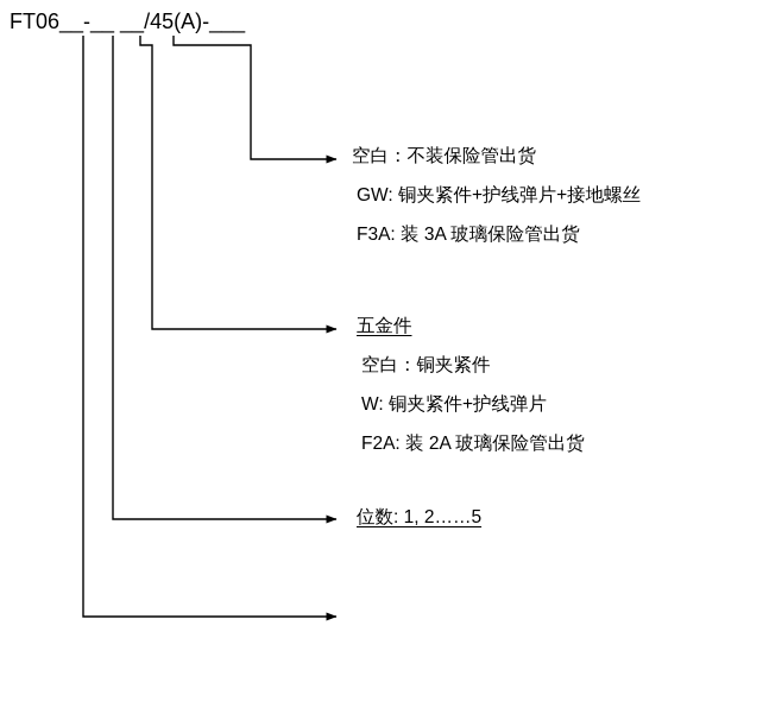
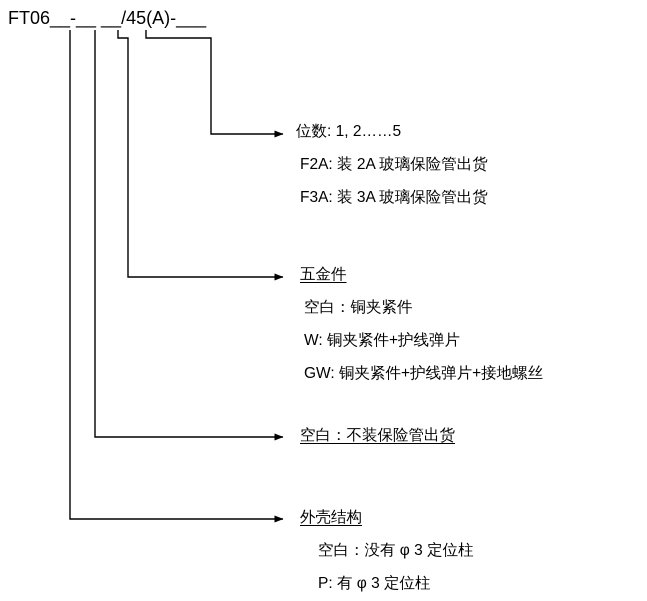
  FT06__-__ __/45(A)-___
- 空白：不装保险管出货
+ 位数: 1, 2……5
- GW: 铜夹紧件+护线弹片+接地螺丝
+ F2A: 装 2A 玻璃保险管出货
  F3A: 装 3A 玻璃保险管出货
  五金件
  空白：铜夹紧件
  W: 铜夹紧件+护线弹片
- F2A: 装 2A 玻璃保险管出货
+ GW: 铜夹紧件+护线弹片+接地螺丝
- 位数: 1, 2……5
+ 空白：不装保险管出货
+ 外壳结构
+ 空白：没有 φ 3 定位柱
+ P: 有 φ 3 定位柱
